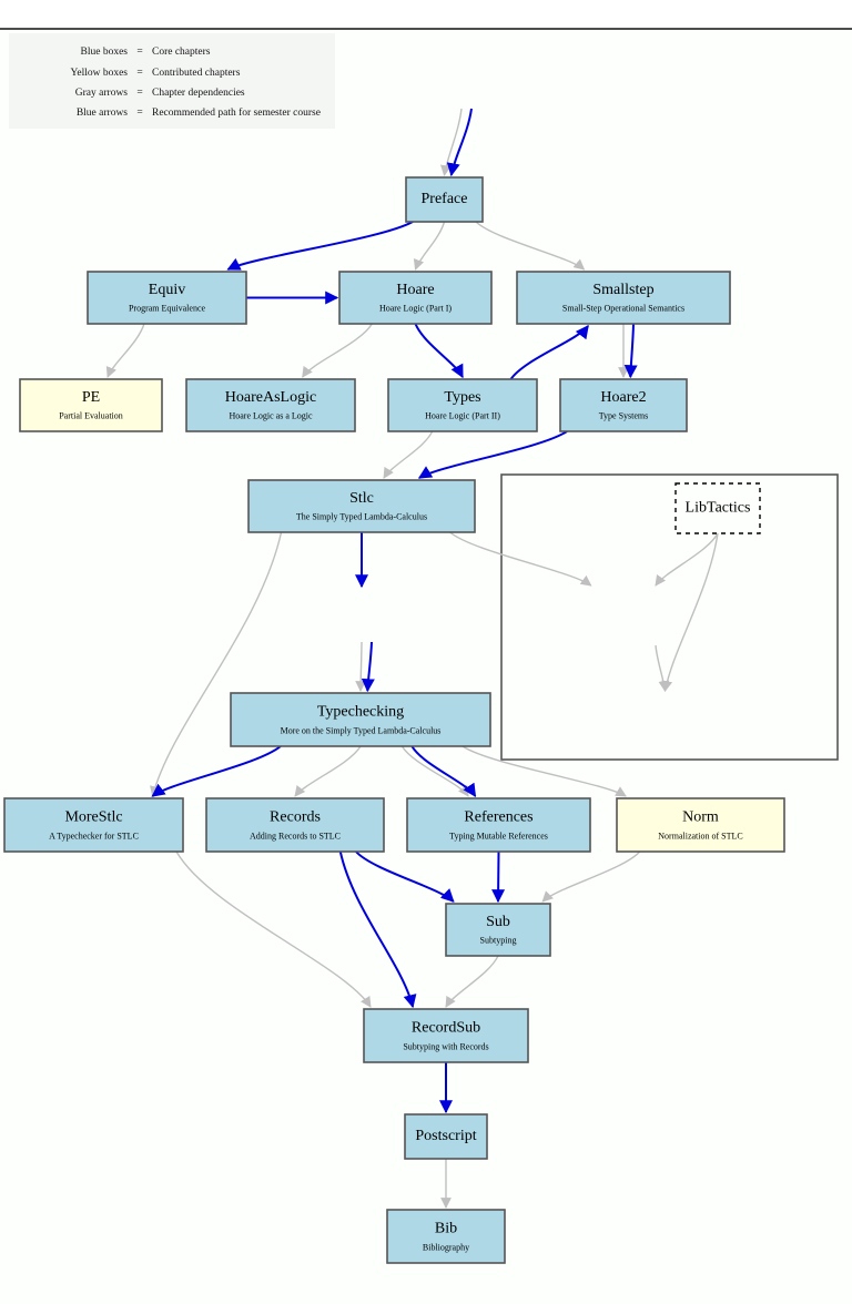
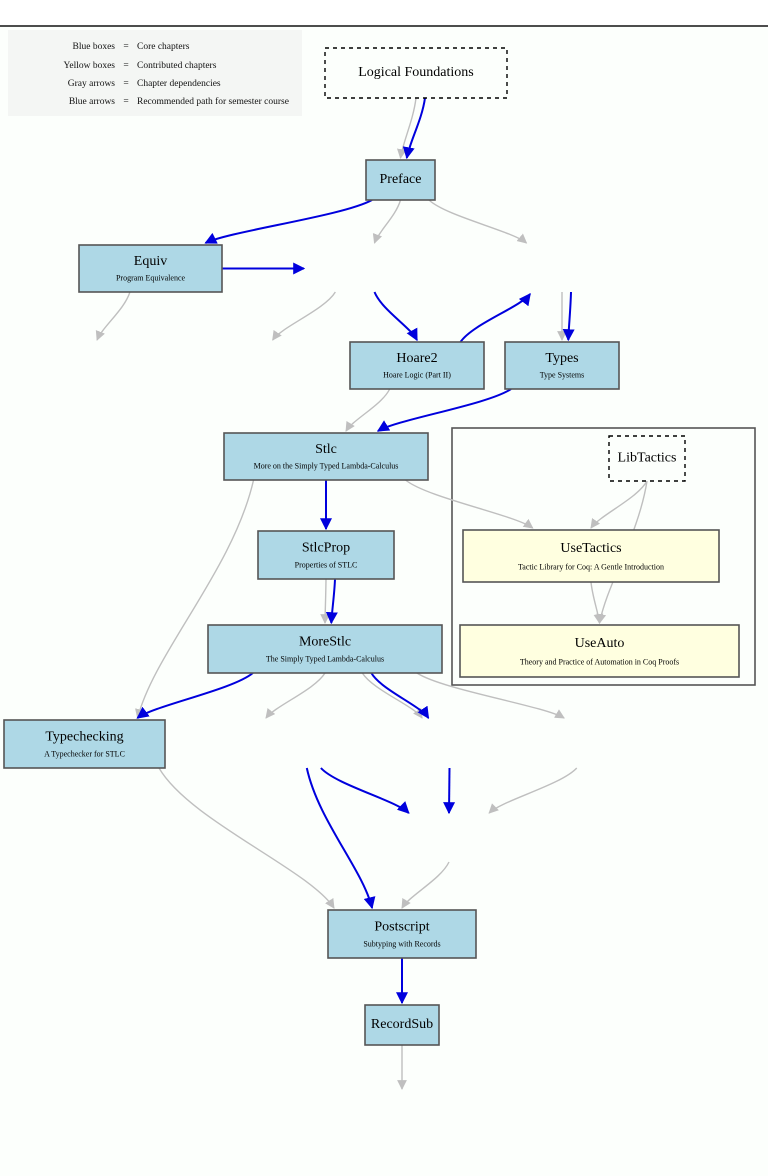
  Blue boxes
  =
  Core chapters
  Yellow boxes
  =
  Contributed chapters
  Gray arrows
  =
  Chapter dependencies
  Blue arrows
  =
  Recommended path for semester course
+ Logical Foundations
  Preface
  Equiv
  Program Equivalence
- Hoare
- Hoare Logic (Part I)
- Smallstep
- Small-Step Operational Semantics
- PE
- Partial Evaluation
- HoareAsLogic
- Hoare Logic as a Logic
- Types
+ Hoare2
  Hoare Logic (Part II)
- Hoare2
+ Types
  Type Systems
  Stlc
- The Simply Typed Lambda-Calculus
+ More on the Simply Typed Lambda-Calculus
  LibTactics
+ StlcProp
+ Properties of STLC
+ UseTactics
+ Tactic Library for Coq: A Gentle Introduction
- Typechecking
+ MoreStlc
- More on the Simply Typed Lambda-Calculus
+ The Simply Typed Lambda-Calculus
+ UseAuto
+ Theory and Practice of Automation in Coq Proofs
- MoreStlc
+ Typechecking
  A Typechecker for STLC
- Records
- Adding Records to STLC
- References
- Typing Mutable References
- Norm
- Normalization of STLC
- Sub
- Subtyping
- RecordSub
+ Postscript
  Subtyping with Records
- Postscript
+ RecordSub
- Bib
- Bibliography
